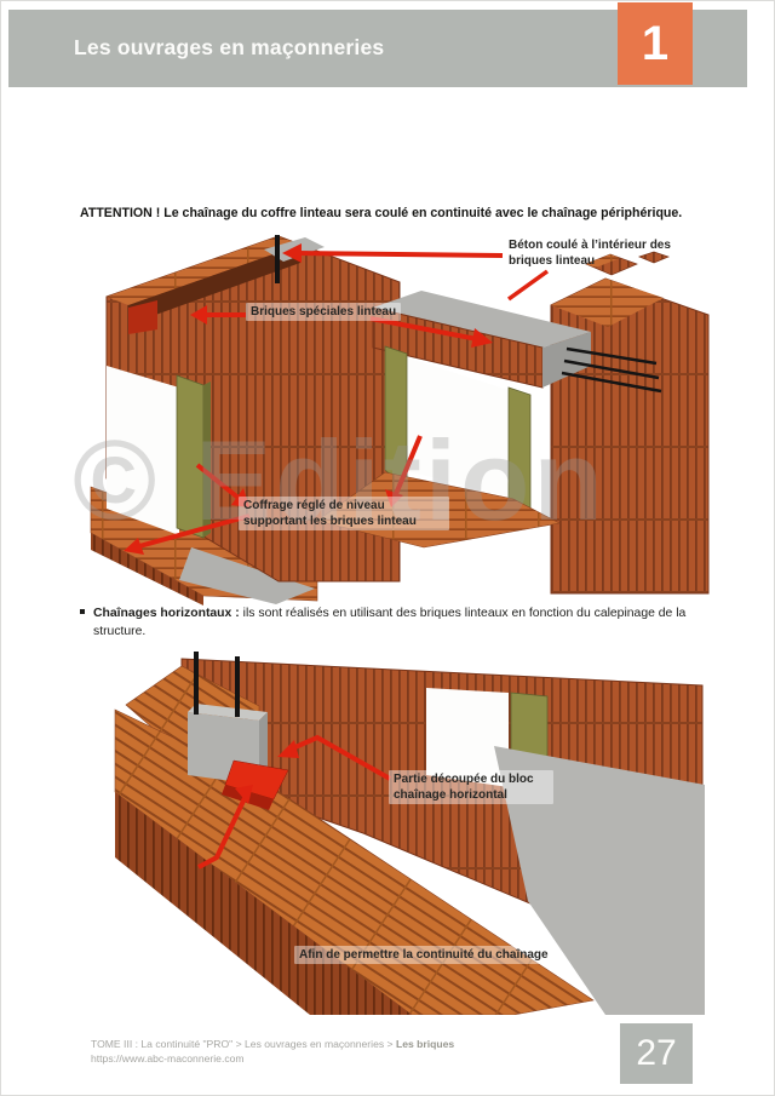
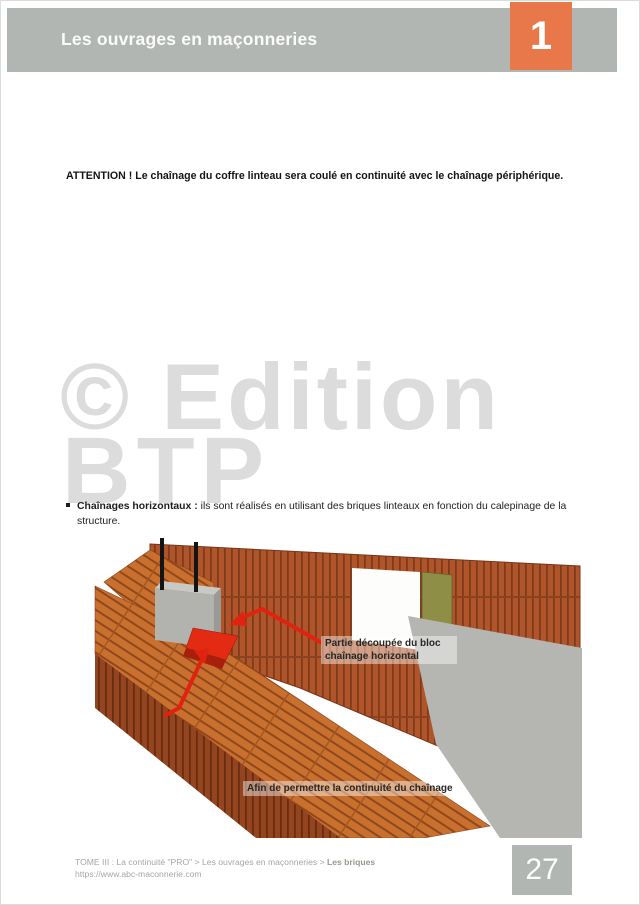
  Les ouvrages en maçonneries
  1
  ATTENTION ! Le chaînage du coffre linteau sera coulé en continuité avec le chaînage périphérique.
- Béton coulé à l’intérieur des briques linteau
- Briques spéciales linteau
- Coffrage réglé de niveau supportant les briques linteau
  © Edition
+ BTP
  Chaînages horizontaux : ils sont réalisés en utilisant des briques linteaux en fonction du calepinage de la structure.
  Partie découpée du bloc chaînage horizontal
  Afin de permettre la continuité du chaînage
  TOME III : La continuité "PRO" > Les ouvrages en maçonneries > Les briques
  https://www.abc-maconnerie.com
  27
